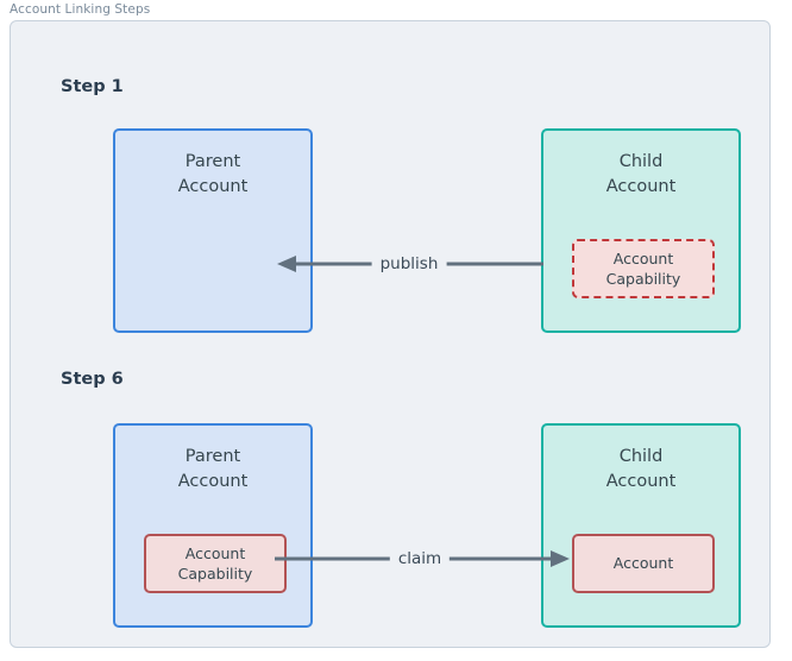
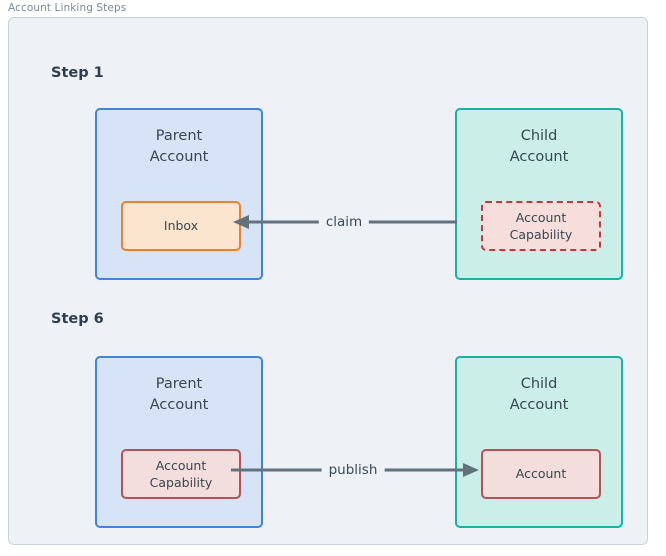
  Account Linking Steps
  Step 1
  Parent
  Account
+ Inbox
  Child
  Account
  Account
  Capability
- publish
+ claim
  Step 6
  Parent
  Account
  Account
  Capability
  Child
  Account
  Account
- claim
+ publish
